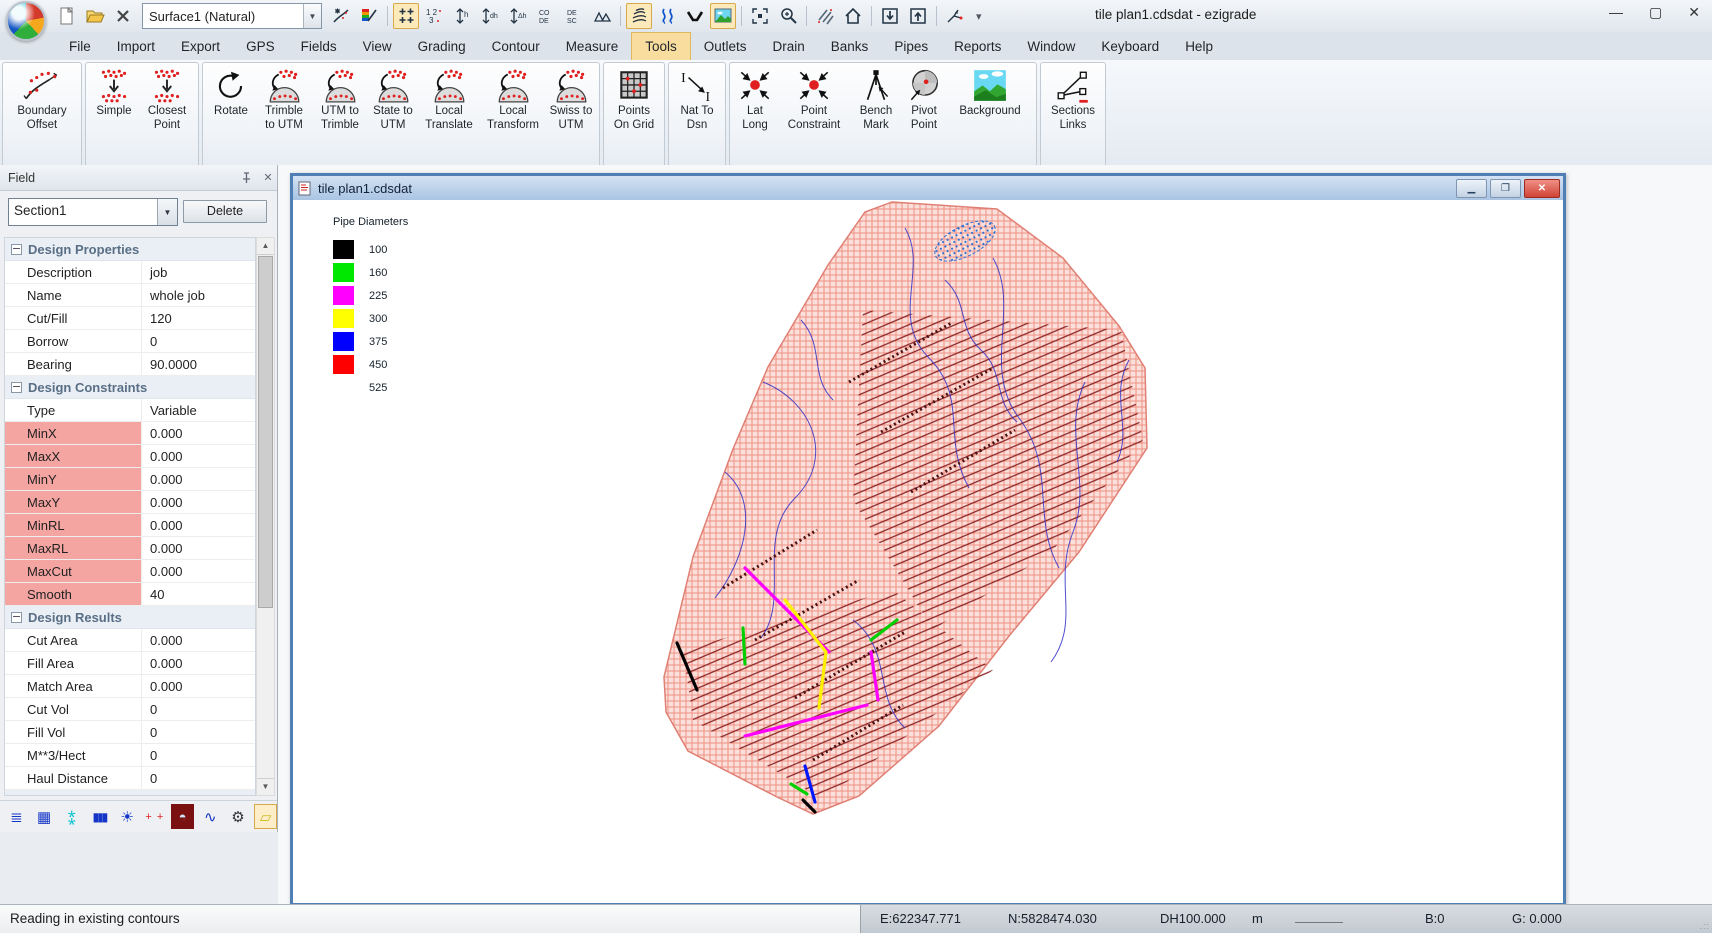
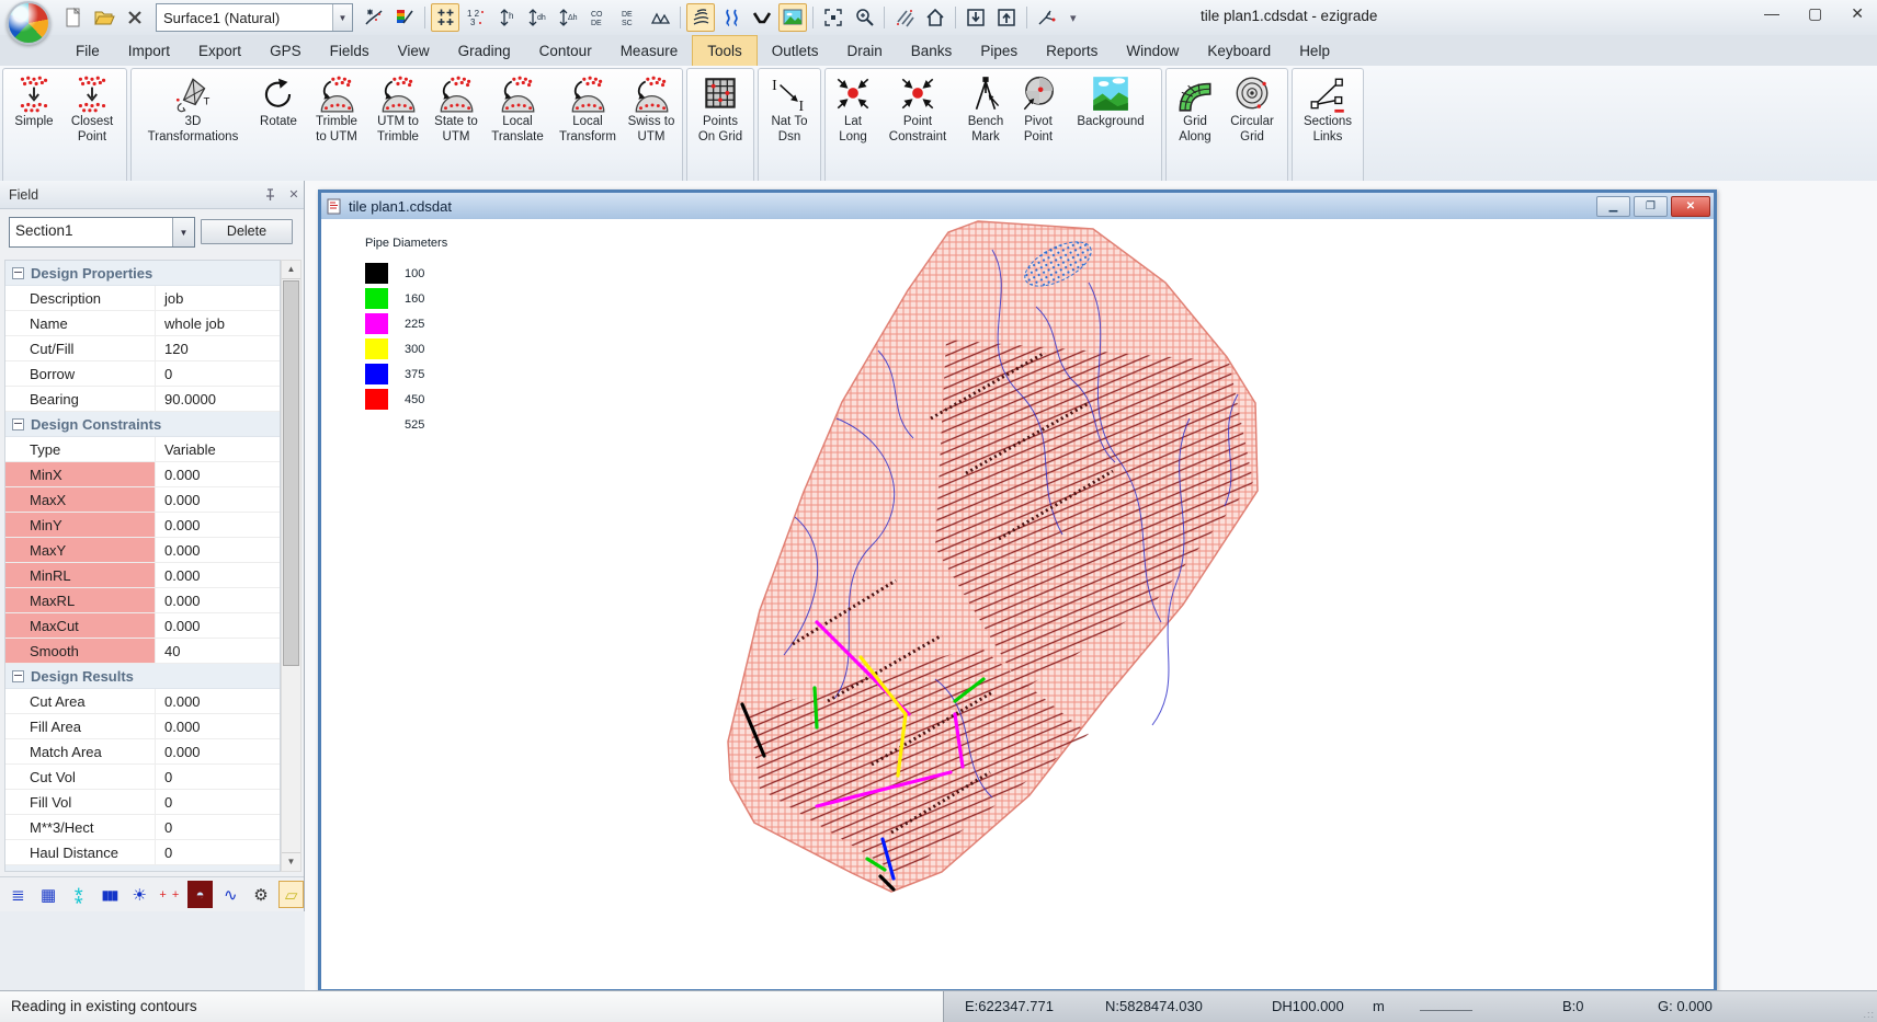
  Surface1 (Natural)
  ▼
  1 2
  3
  h
  ▾
  tile plan1.cdsdat - ezigrade
  —
  ▢
  ✕
  File
  Import
  Export
  GPS
  Fields
  View
  Grading
  Contour
  Measure
  Tools
  Outlets
  Drain
  Banks
  Pipes
  Reports
  Window
  Keyboard
  Help
- Boundary Offset
  Simple
  Closest Point
+ 3D Transformations
  Rotate
  Trimble to UTM
  UTM to Trimble
  State to UTM
  Local Translate
  Local Transform
  Swiss to UTM
  Points On Grid
  Nat To Dsn
  Lat Long
  Point Constraint
  Bench Mark
  Pivot Point
  Background
+ Grid Along
+ Circular Grid
  Sections Links
  Field
  ✕
  Section1
  ▼
  Delete
  Design Properties
  Description
  job
  Name
  whole job
  Cut/Fill
  120
  Borrow
  0
  Bearing
  90.0000
  Design Constraints
  Type
  Variable
  MinX
  0.000
  MaxX
  0.000
  MinY
  0.000
  MaxY
  0.000
  MinRL
  0.000
  MaxRL
  0.000
  MaxCut
  0.000
  Smooth
  40
  Design Results
  Cut Area
  0.000
  Fill Area
  0.000
  Match Area
  0.000
  Cut Vol
  0
  Fill Vol
  0
  M**3/Hect
  0
  Haul Distance
  0
  ▲
  ▼
  ≣
  ▦
  ⁑
  ▮▮▮
  ☀
  + +
  ◓
  ∿
  ⚙
  ▱
  tile plan1.cdsdat
  ▁
  ❐
  ✕
  Pipe Diameters
  100
  160
  225
  300
  375
  450
  525
  Reading in existing contours
  E:622347.771
  N:5828474.030
  DH100.000
  m
  B:0
  G: 0.000
  .::
